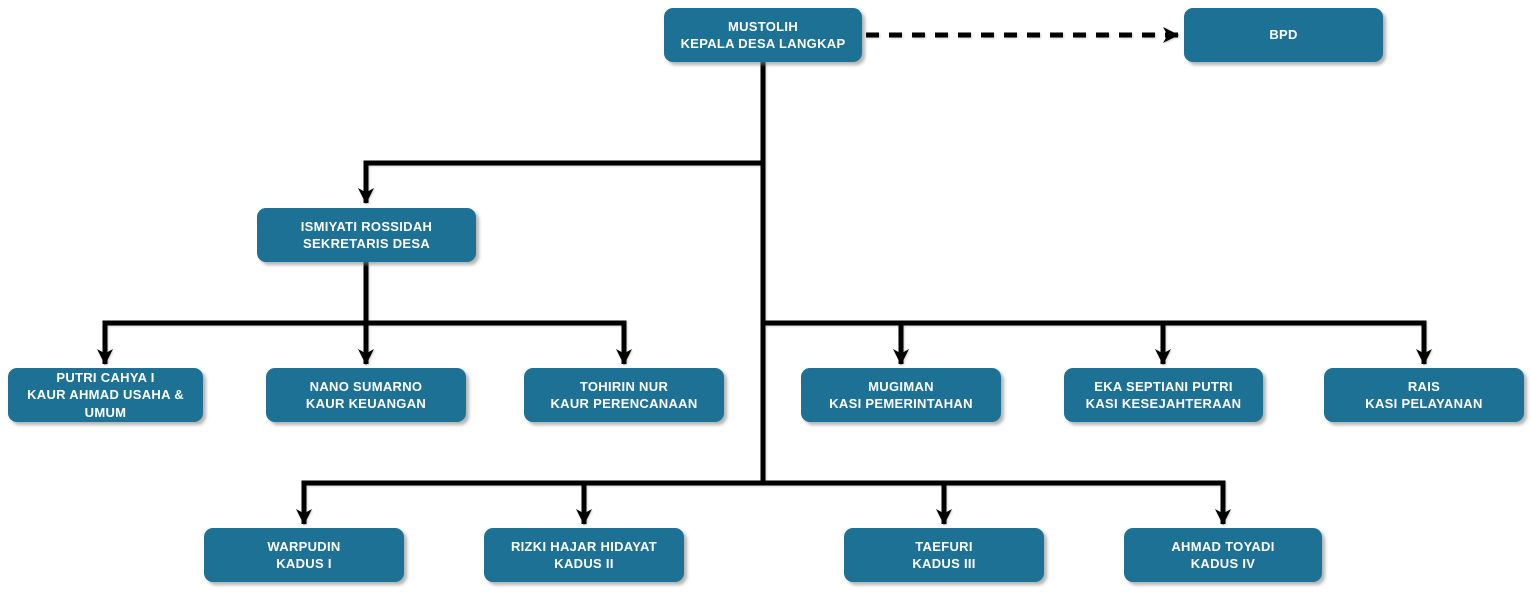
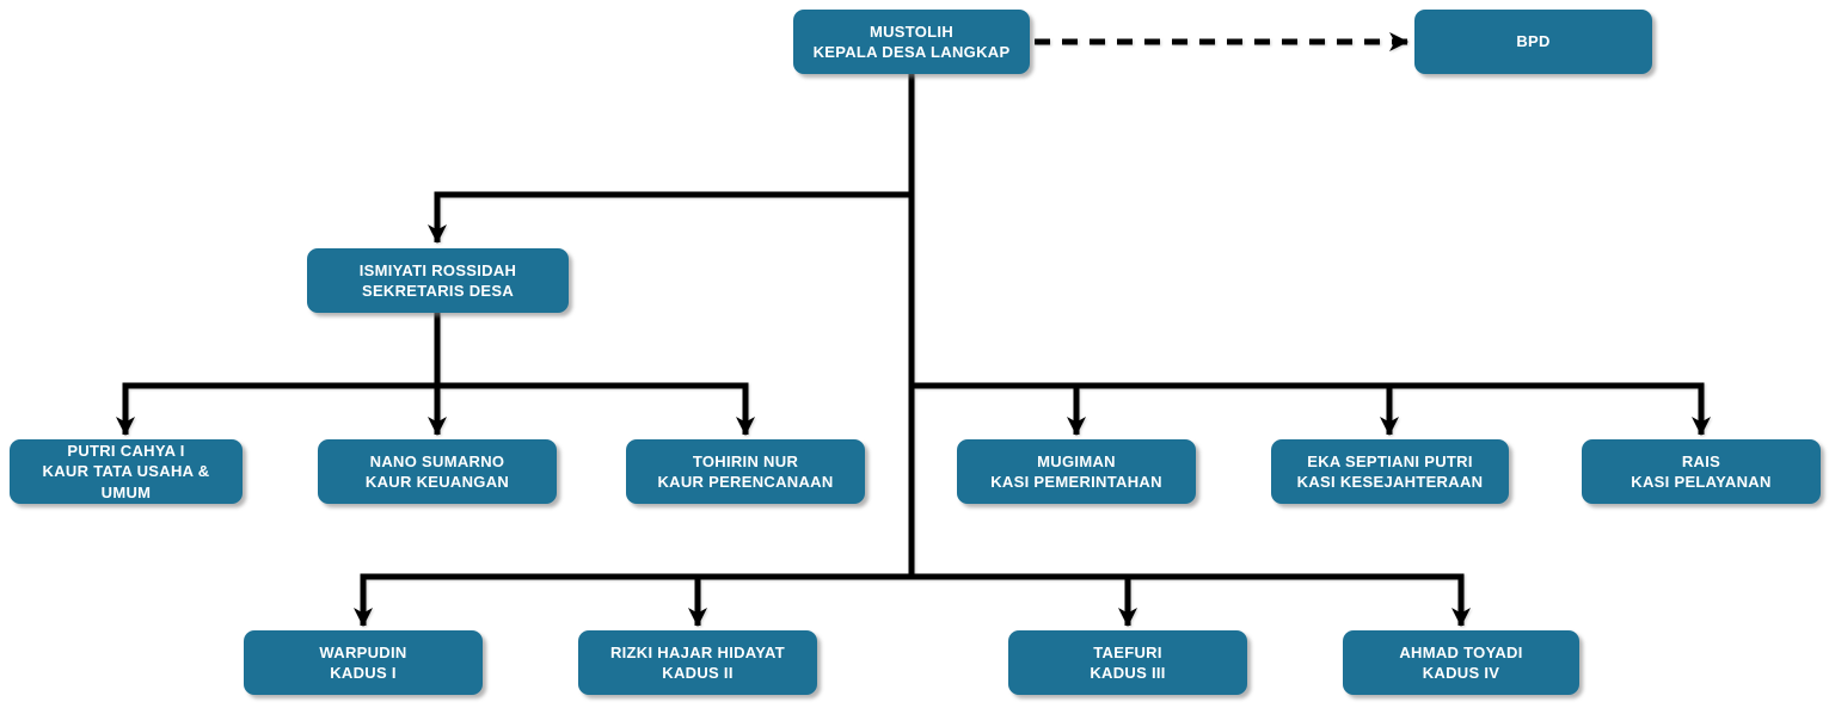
  MUSTOLIH
  KEPALA DESA LANGKAP
  BPD
  ISMIYATI ROSSIDAH
  SEKRETARIS DESA
  PUTRI CAHYA I
- KAUR AHMAD USAHA & UMUM
+ KAUR TATA USAHA & UMUM
  NANO SUMARNO
  KAUR KEUANGAN
  TOHIRIN NUR
  KAUR PERENCANAAN
  MUGIMAN
  KASI PEMERINTAHAN
  EKA SEPTIANI PUTRI
  KASI KESEJAHTERAAN
  RAIS
  KASI PELAYANAN
  WARPUDIN
  KADUS I
  RIZKI HAJAR HIDAYAT
  KADUS II
  TAEFURI
  KADUS III
  AHMAD TOYADI
  KADUS IV
